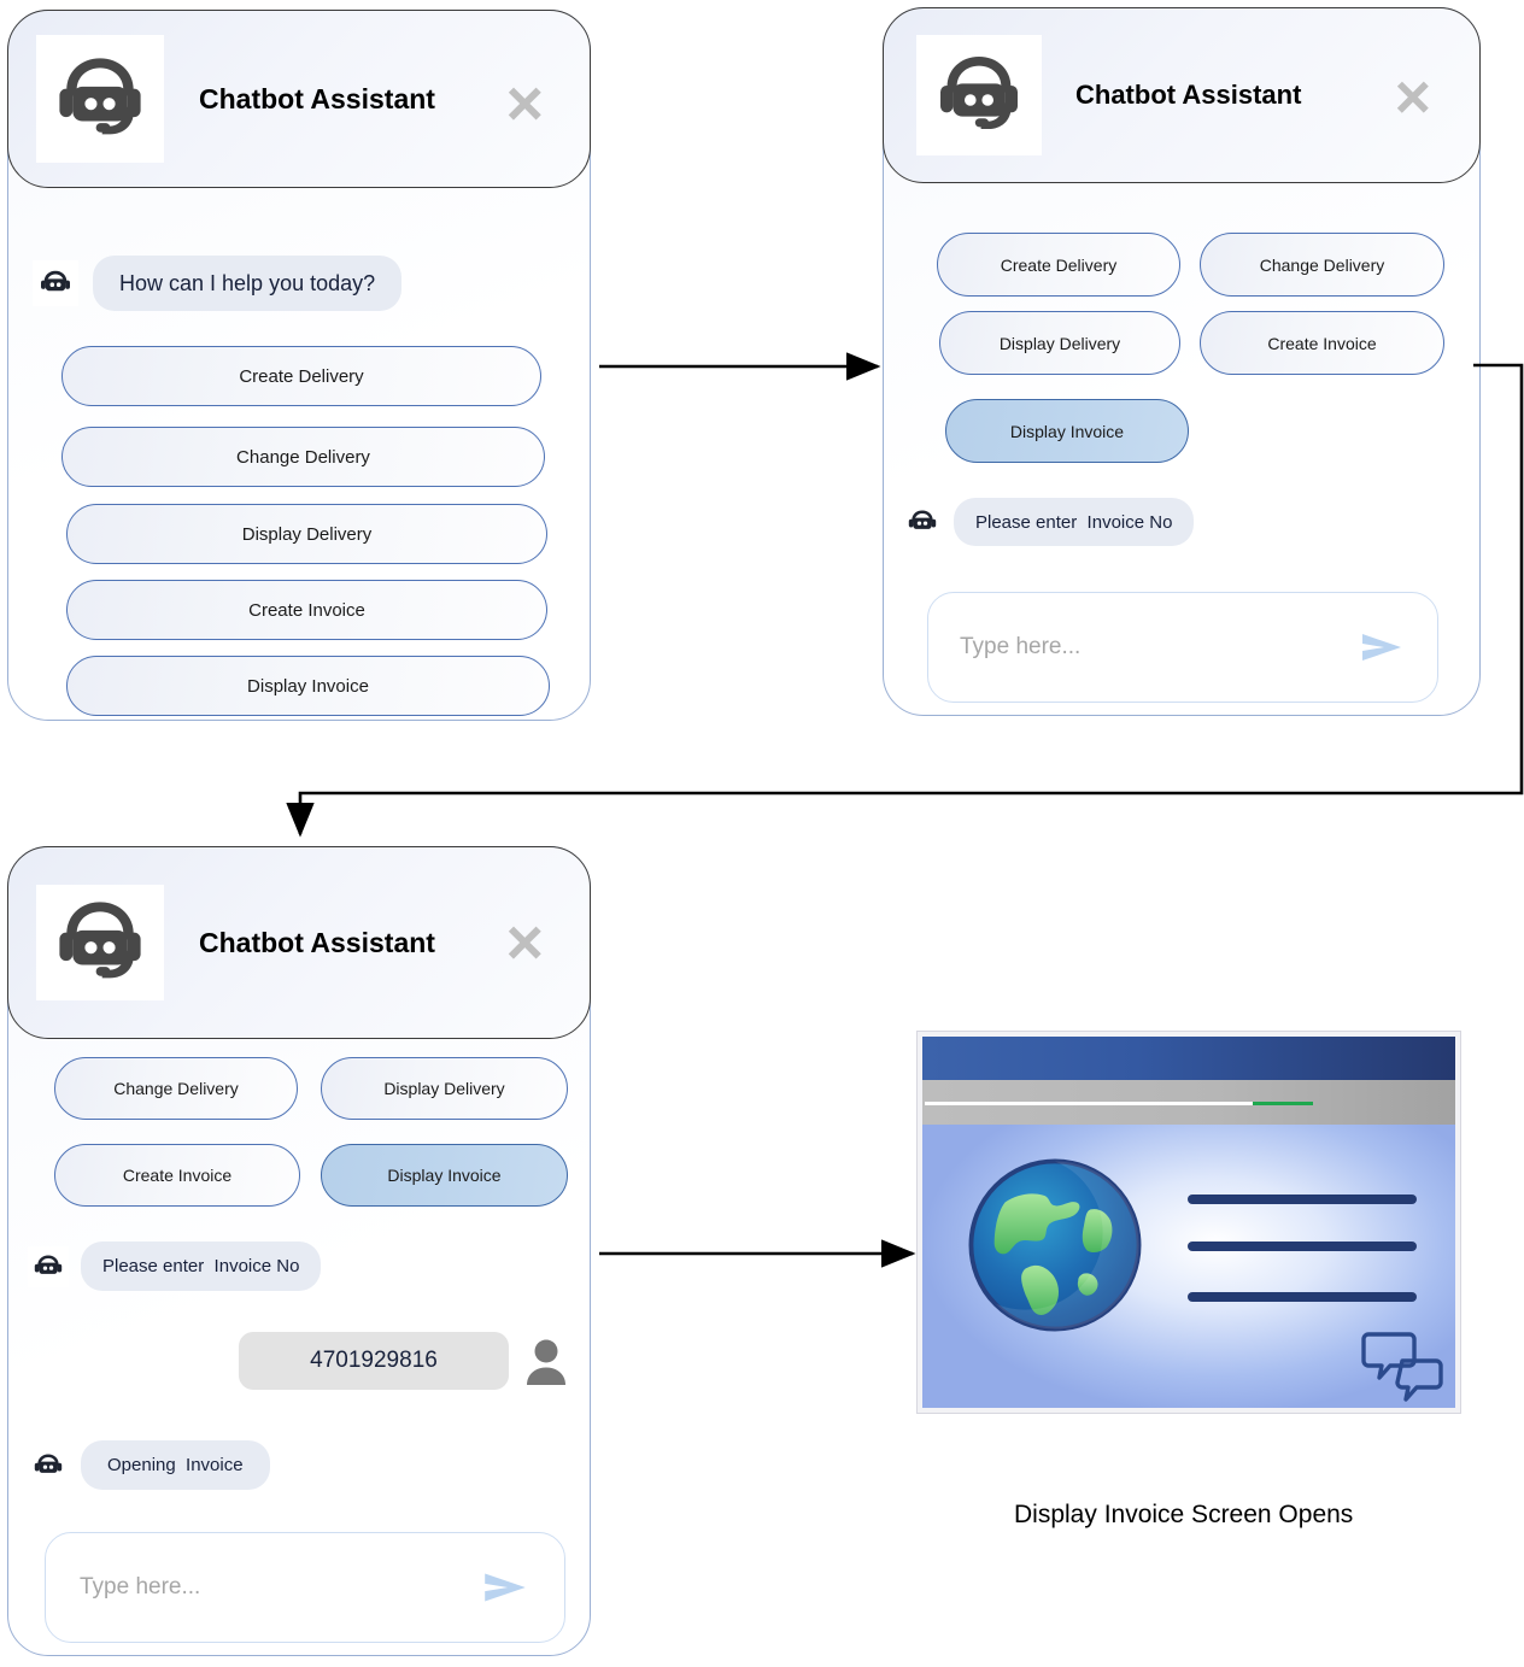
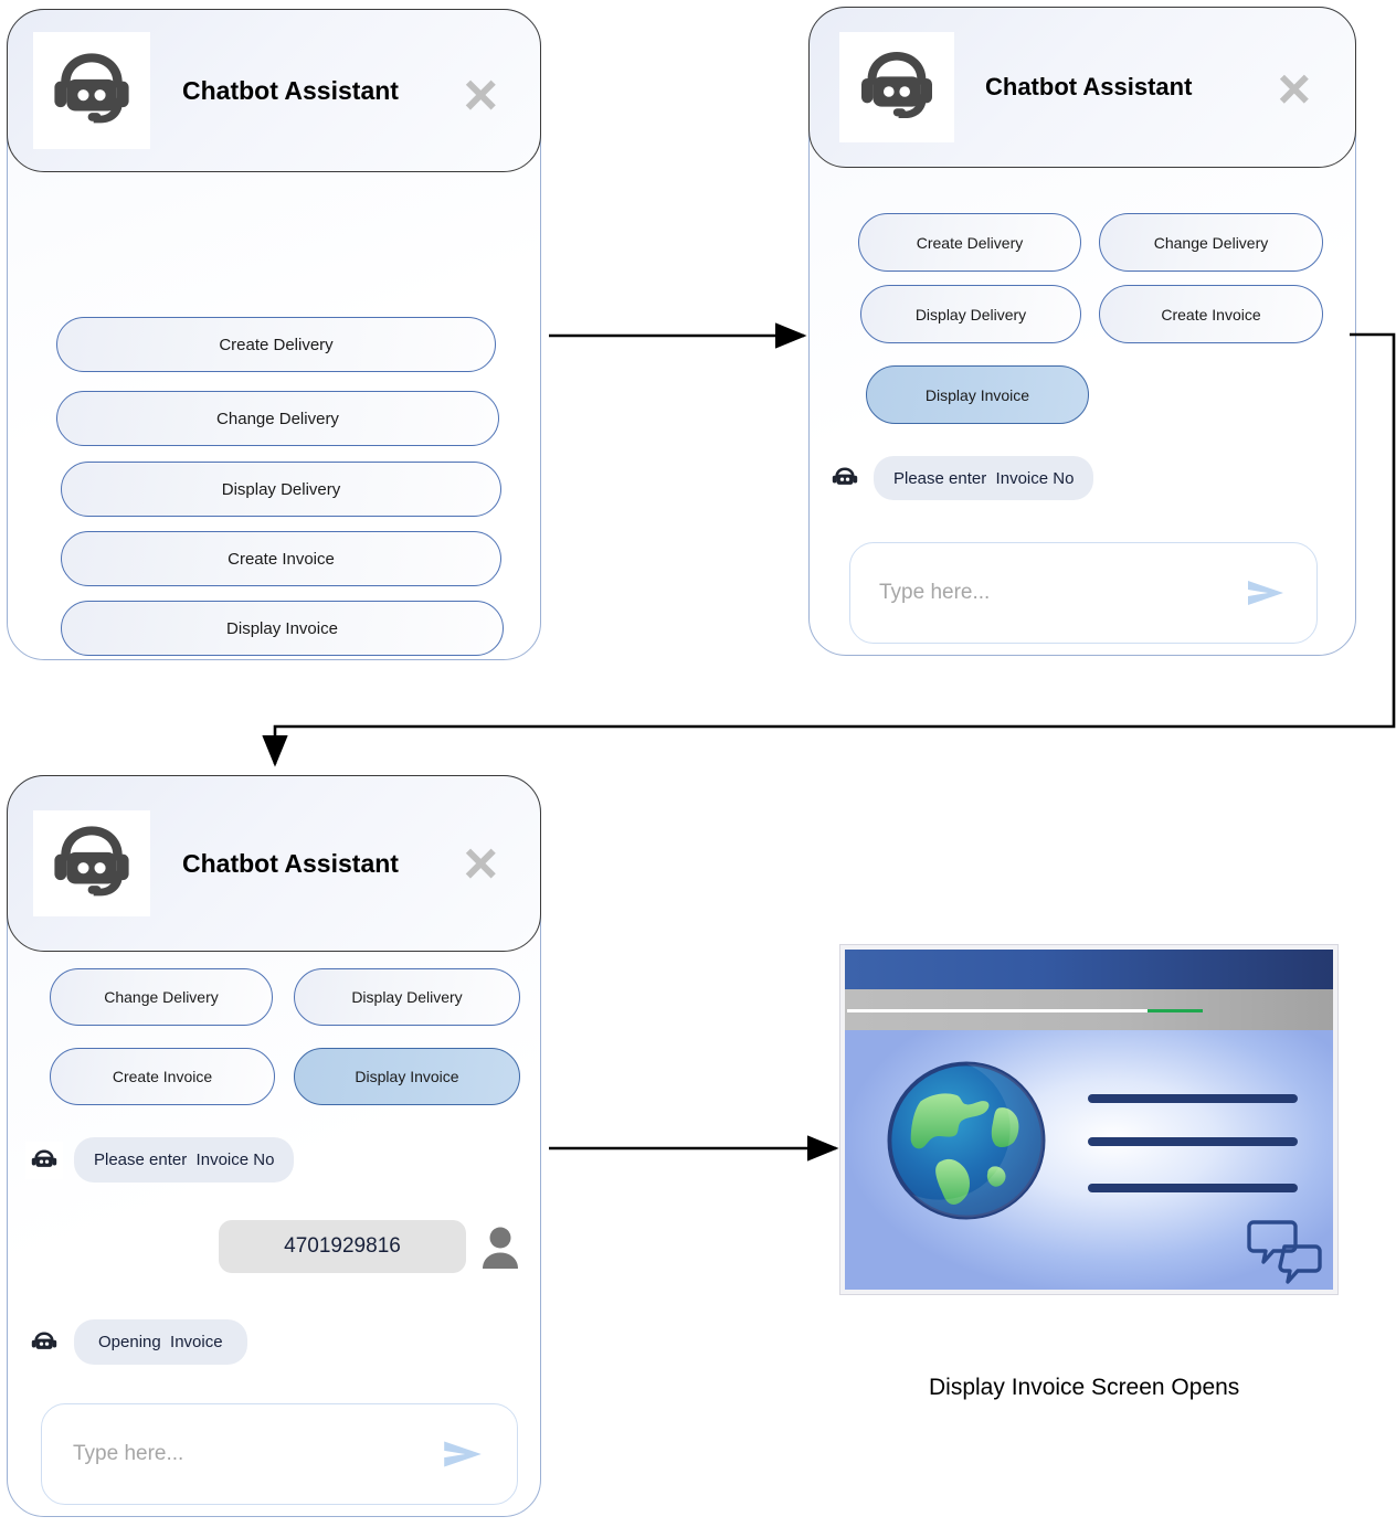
  Chatbot Assistant
  ×
- How can I help you today?
  Create Delivery
  Change Delivery
  Display Delivery
  Create Invoice
  Display Invoice
  Chatbot Assistant
  ×
  Create Delivery
  Change Delivery
  Display Delivery
  Create Invoice
  Display Invoice
  Please enter Invoice No
  Type here...
  Chatbot Assistant
  ×
  Change Delivery
  Display Delivery
  Create Invoice
  Display Invoice
  Please enter Invoice No
  4701929816
  Opening Invoice
  Type here...
  Display Invoice Screen Opens
